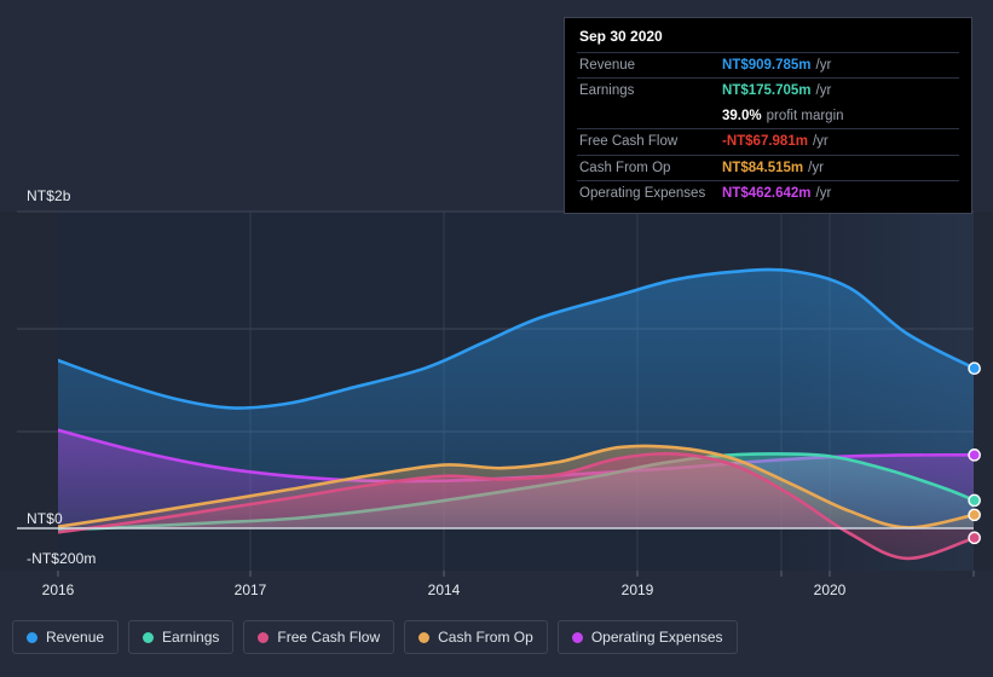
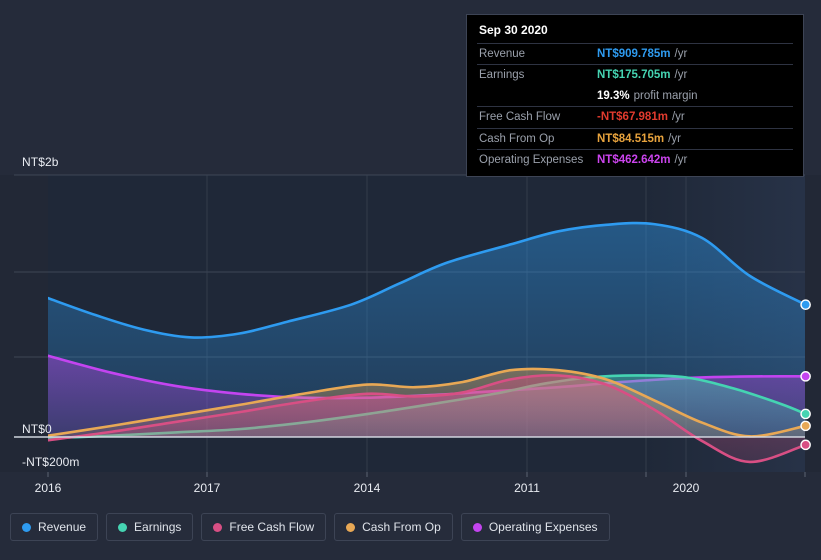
  NT$2b
  NT$0
  -NT$200m
  2016
  2017
  2014
- 2019
+ 2011
  2020
  Sep 30 2020
  Revenue
  NT$909.785m
  /yr
  Earnings
  NT$175.705m
  /yr
- 39.0%
+ 19.3%
  profit margin
  Free Cash Flow
  -NT$67.981m
  /yr
  Cash From Op
  NT$84.515m
  /yr
  Operating Expenses
  NT$462.642m
  /yr
  Revenue
  Earnings
  Free Cash Flow
  Cash From Op
  Operating Expenses
